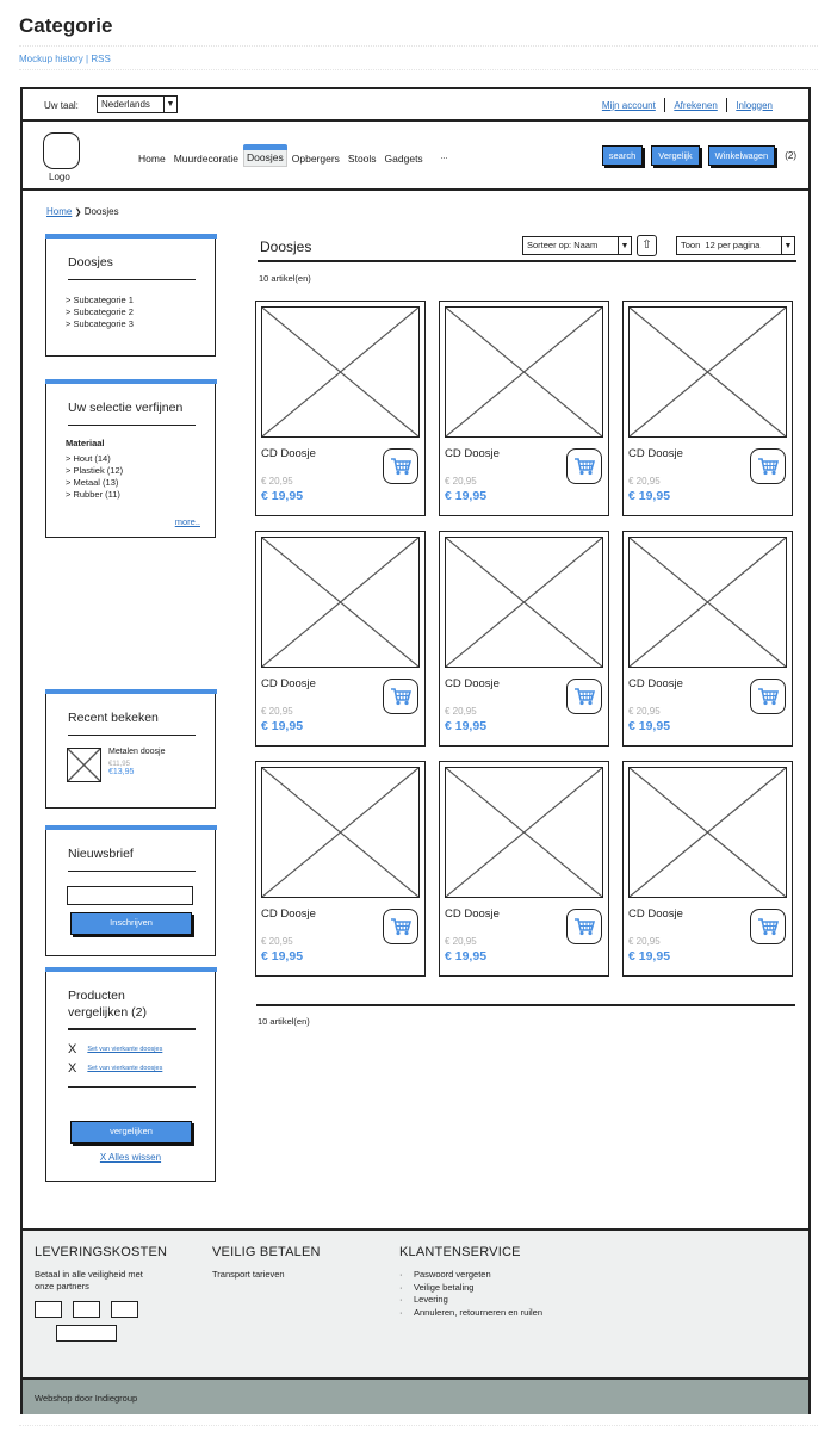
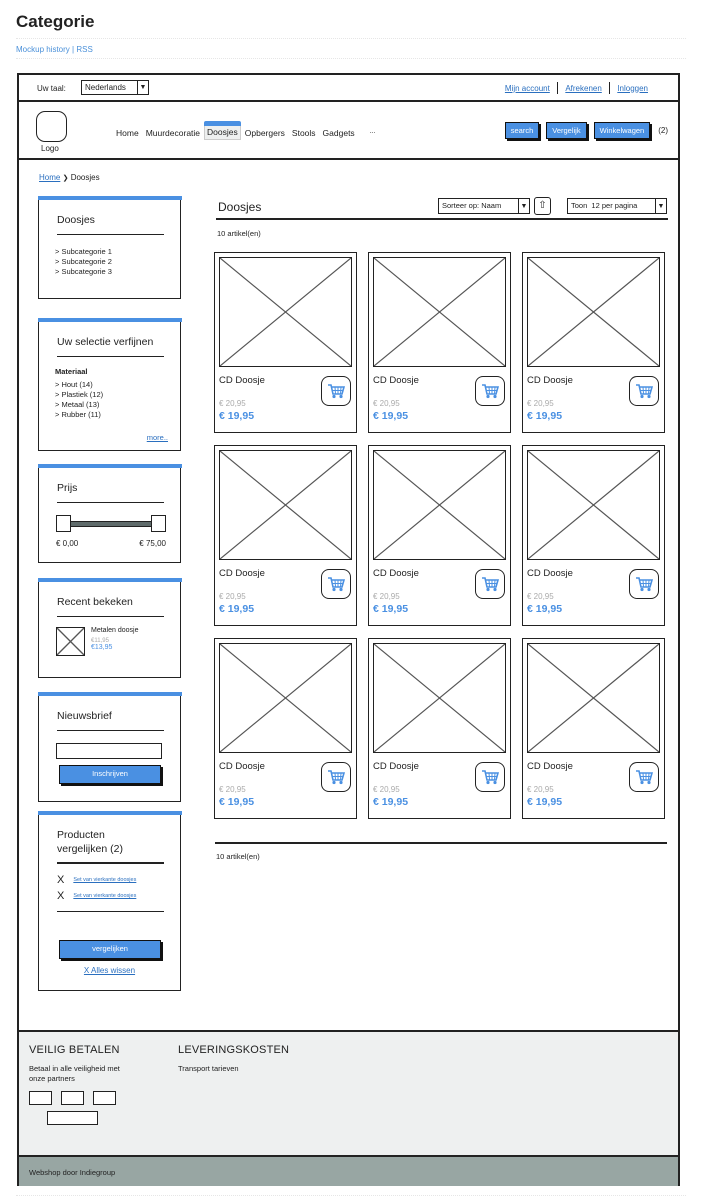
  Categorie
  Mockup history | RSS
  Uw taal:
  Nederlands
  Mijn account
  Afrekenen
  Inloggen
  Logo
  Home
  Muurdecoratie
  Doosjes
  Opbergers
  Stools
  Gadgets
  search
  Vergelijk
  Winkelwagen
  (2)
  Home Doosjes
  Doosjes
  > Subcategorie 1
  > Subcategorie 2
  > Subcategorie 3
  Uw selectie verfijnen
  Materiaal
  > Hout (14)
  > Plastiek (12)
  > Metaal (13)
  > Rubber (11)
  more..
+ Prijs
+ € 0,00
+ € 75,00
  Recent bekeken
  Nieuwsbrief
  Inschrijven
  Producten vergelijken (2)
  X
  X
  vergelijken
  X Alles wissen
  Doosjes
  Sorteer op: Naam
  ⇧
  Toon 12 per pagina
  10 artikel(en)
  CD Doosje
  € 20,95
  € 19,95
  CD Doosje
  € 20,95
  € 19,95
  CD Doosje
  € 20,95
  € 19,95
  CD Doosje
  € 20,95
  € 19,95
  CD Doosje
  € 20,95
  € 19,95
  CD Doosje
  € 20,95
  € 19,95
  CD Doosje
  € 20,95
  € 19,95
  CD Doosje
  € 20,95
  € 19,95
  CD Doosje
  € 20,95
  € 19,95
  10 artikel(en)
- LEVERINGSKOSTEN
+ VEILIG BETALEN
  Betaal in alle veiligheid met onze partners
- VEILIG BETALEN
+ LEVERINGSKOSTEN
  Transport tarieven
- KLANTENSERVICE
- Paswoord vergeten
- Veilige betaling
- Levering
- Annuleren, retourneren en ruilen
  Webshop door Indiegroup
